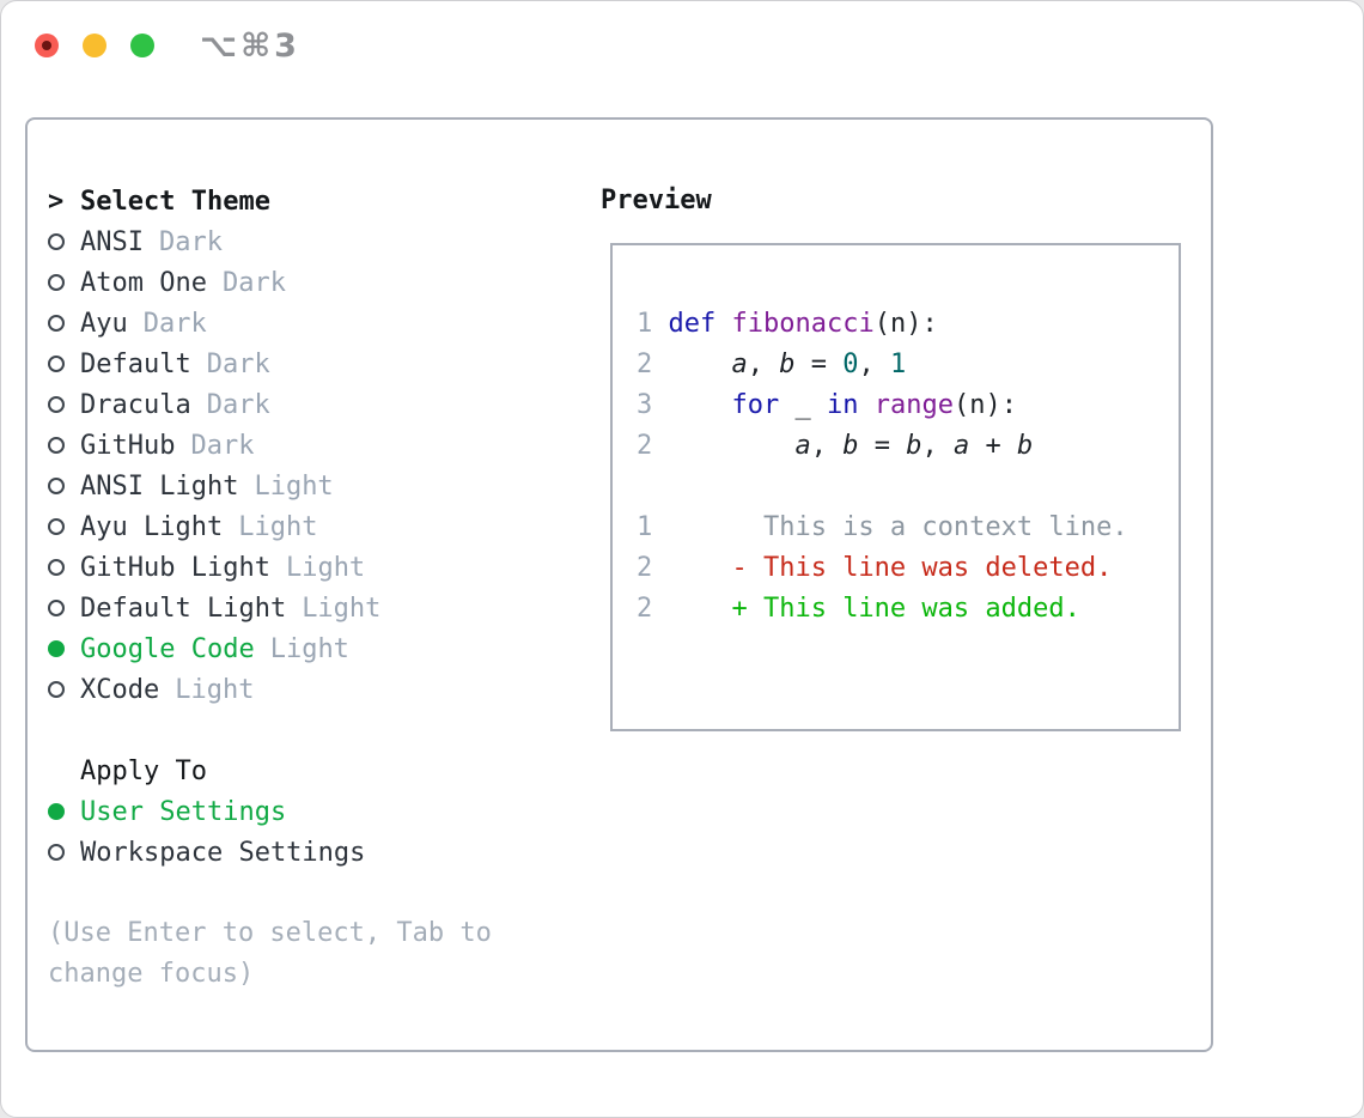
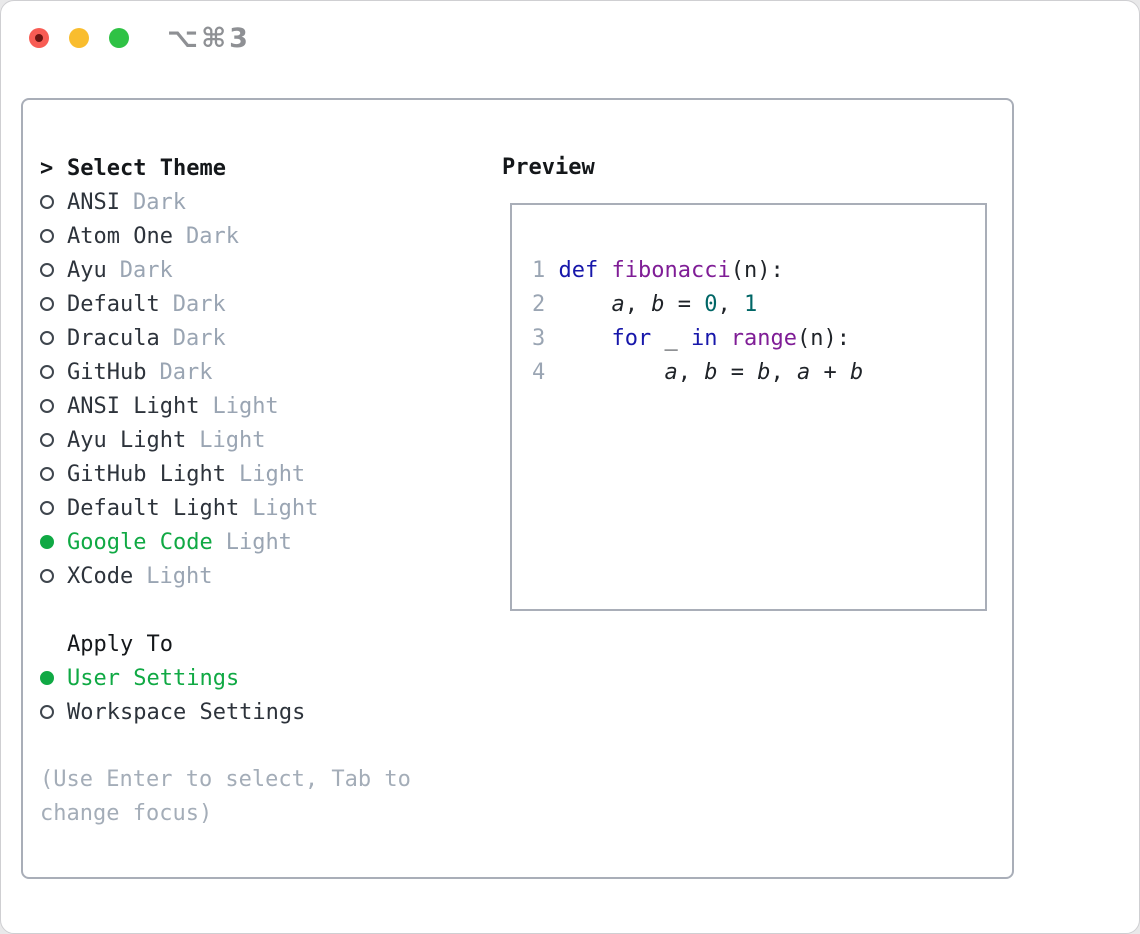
  ⌥⌘3
  >
  Select Theme
  ANSI
  Dark
  Atom One
  Dark
  Ayu
  Dark
  Default
  Dark
  Dracula
  Dark
  GitHub
  Dark
  ANSI Light
  Light
  Ayu Light
  Light
  GitHub Light
  Light
  Default Light
  Light
  Google Code
  Light
  XCode
  Light
  Apply To
  User Settings
  Workspace Settings
  (Use Enter to select, Tab to
  change focus)
  Preview
  1 def fibonacci(n):
  2 a, b = 0, 1
  3 for _ in range(n):
- 2 a, b = b, a + b
+ 4 a, b = b, a + b
- 1 This is a context line.
- 2 - This line was deleted.
- 2 + This line was added.
